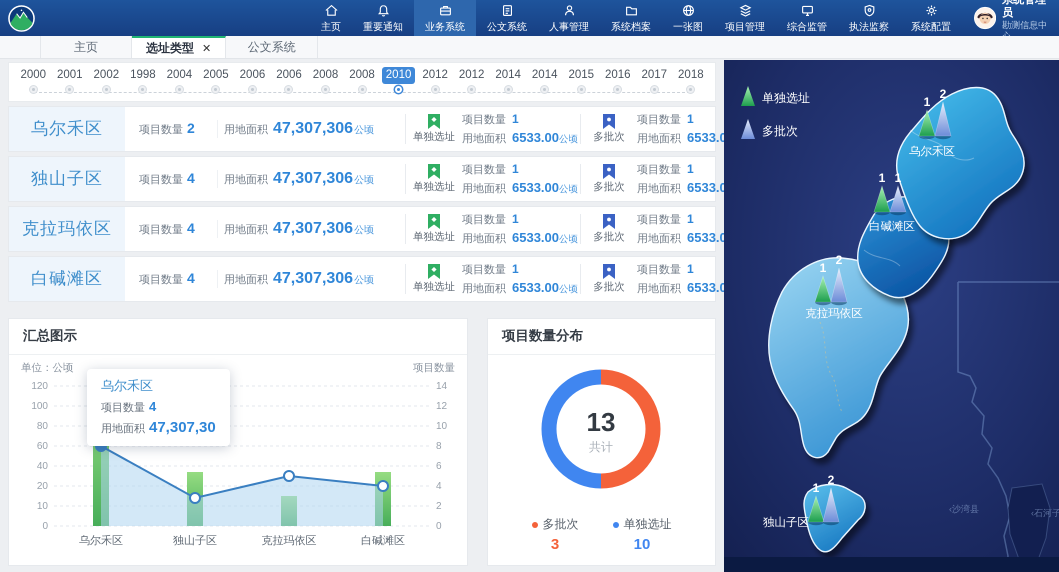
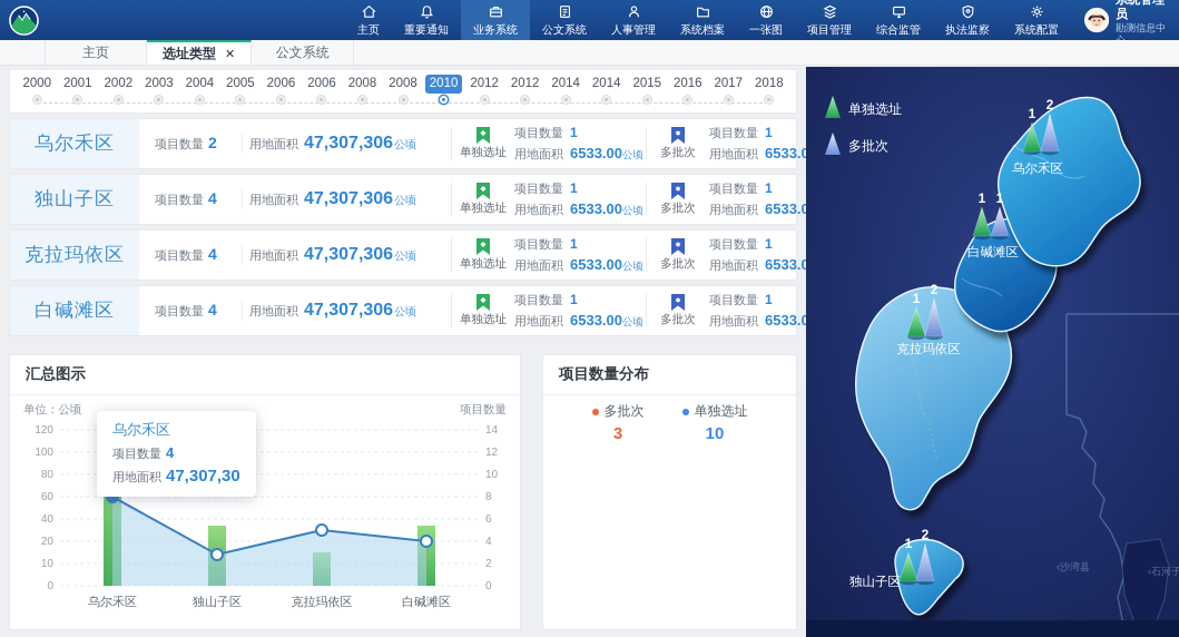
  主页
  重要通知
  业务系统
  公文系统
  人事管理
  系统档案
  一张图
  项目管理
  综合监管
  执法监察
  系统配置
  系统管理员
  勘测信息中
  主页
  选址类型
  ✕
  公文系统
  2000
  2001
  2002
- 1998
+ 2003
  2004
  2005
  2006
  2006
  2008
  2008
  2010
  2012
  2012
  2014
  2014
  2015
  2016
  2017
  2018
  乌尔禾区
  项目数量 2
  用地面积 47,307,306公顷
  单独选址
  项目数量
  1
  用地面积
  6533.00公顷
  多批次
  项目数量
  1
  用地面积
  独山子区
  项目数量 4
  用地面积 47,307,306公顷
  单独选址
  项目数量
  1
  用地面积
  6533.00公顷
  多批次
  项目数量
  1
  用地面积
  克拉玛依区
  项目数量 4
  用地面积 47,307,306公顷
  单独选址
  项目数量
  1
  用地面积
  6533.00公顷
  多批次
  项目数量
  1
  用地面积
  白碱滩区
  项目数量 4
  用地面积 47,307,306公顷
  单独选址
  项目数量
  1
  用地面积
  6533.00公顷
  多批次
  项目数量
  1
  用地面积
  汇总图示
  单位：公顷
  项目数量
  120
  14
  100
  12
  80
  10
  60
  8
  40
  6
  20
  4
  10
  2
  0
  0
  乌尔禾区
  独山子区
  克拉玛依区
  白碱滩区
  乌尔禾区
  项目数量 4
  用地面积 47,307,30
  项目数量分布
- 13
- 共计
  多批次
  3
  单独选址
  10
  ‹沙湾县
  ‹石河子
  1
  2
  乌尔禾区
  1
  1
  白碱滩区
  1
  2
  克拉玛依区
  1
  2
  独山子区
  单独选址
  多批次
